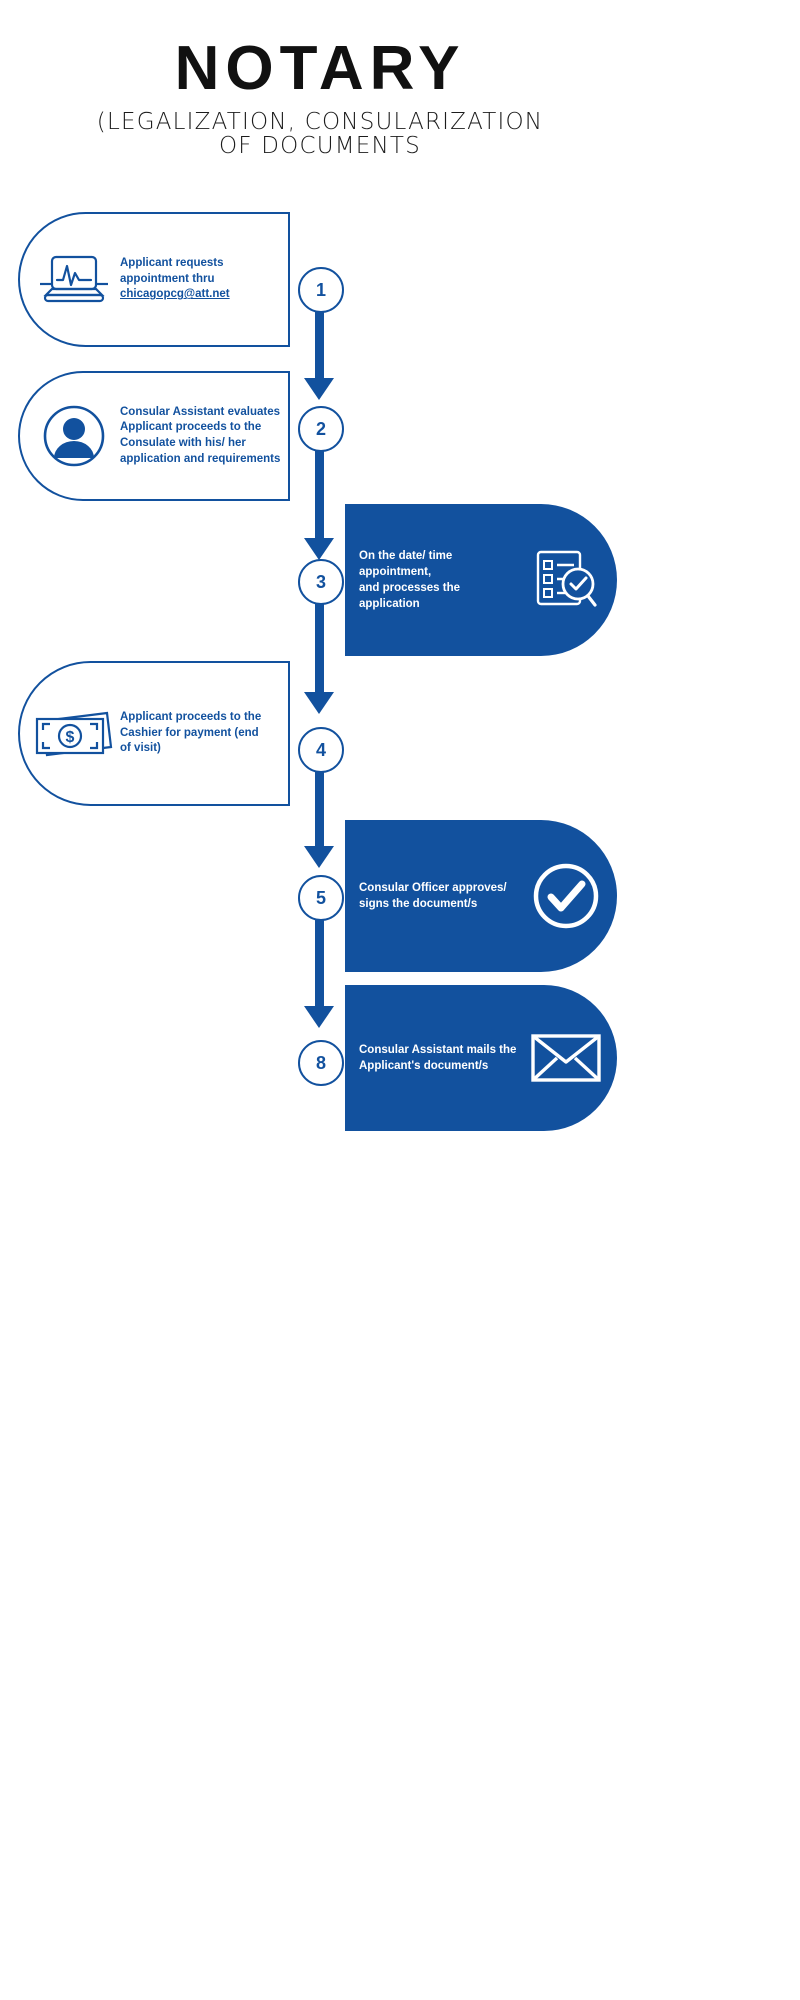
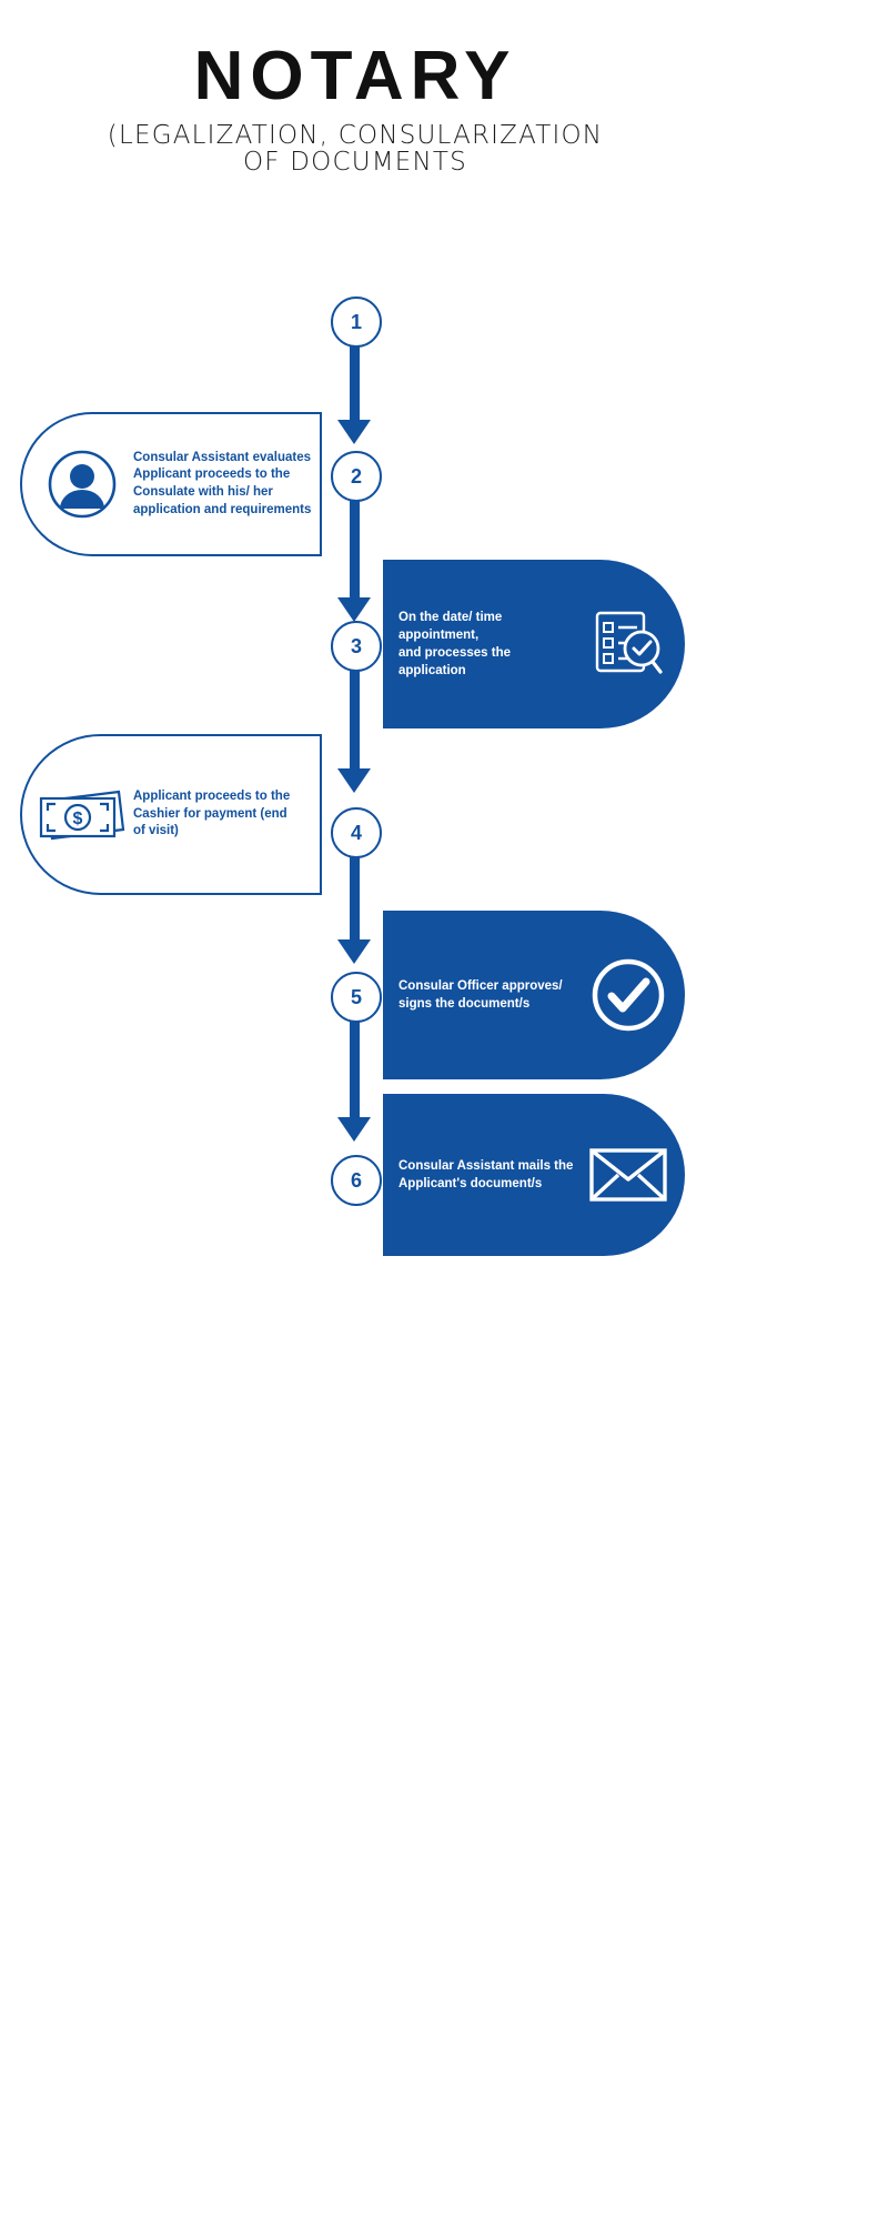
  NOTARY
  (LEGALIZATION, CONSULARIZATION
  OF DOCUMENTS
- Applicant requests
- appointment thru
- chicagopcg@att.net
  1
  Consular Assistant evaluates
  Applicant proceeds to the
  Consulate with his/ her
  application and requirements
  2
  On the date/ time appointment,
  and processes the application
  3
  $
  Applicant proceeds to the
  Cashier for payment (end
  of visit)
  4
  Consular Officer approves/
  signs the document/s
  5
  Consular Assistant mails the
  Applicant's document/s
- 8
+ 6
